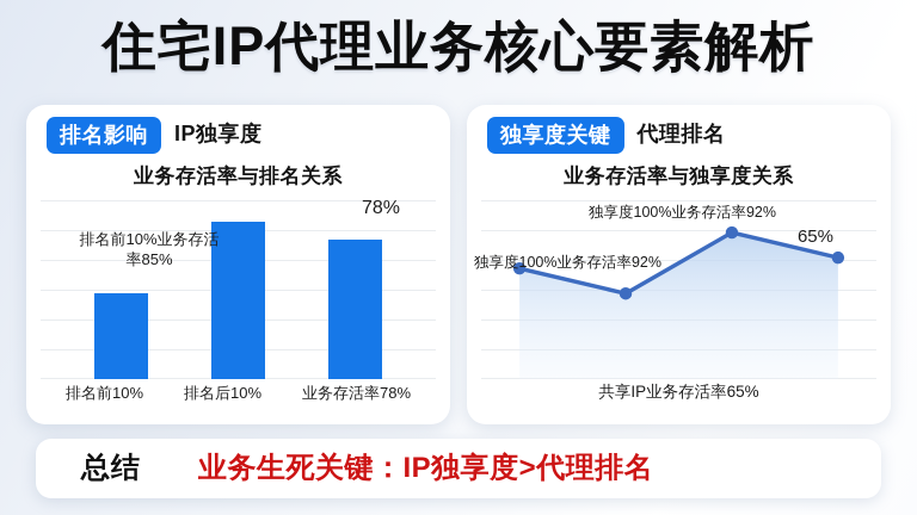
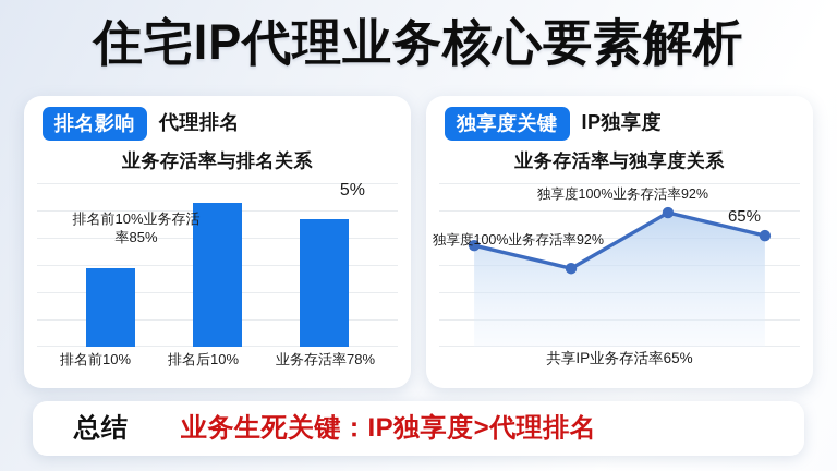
  住宅IP代理业务核心要素解析
  排名影响
- IP独享度
+ 代理排名
  业务存活率与排名关系
  排名前10%业务存活
  率85%
- 78%
+ 5%
  排名前10%
  排名后10%
  业务存活率78%
  独享度关键
- 代理排名
+ IP独享度
  业务存活率与独享度关系
  独享度100%业务存活率92%
  独享度100%业务存活率92%
  65%
  共享IP业务存活率65%
  总结
  业务生死关键：IP独享度>代理排名
